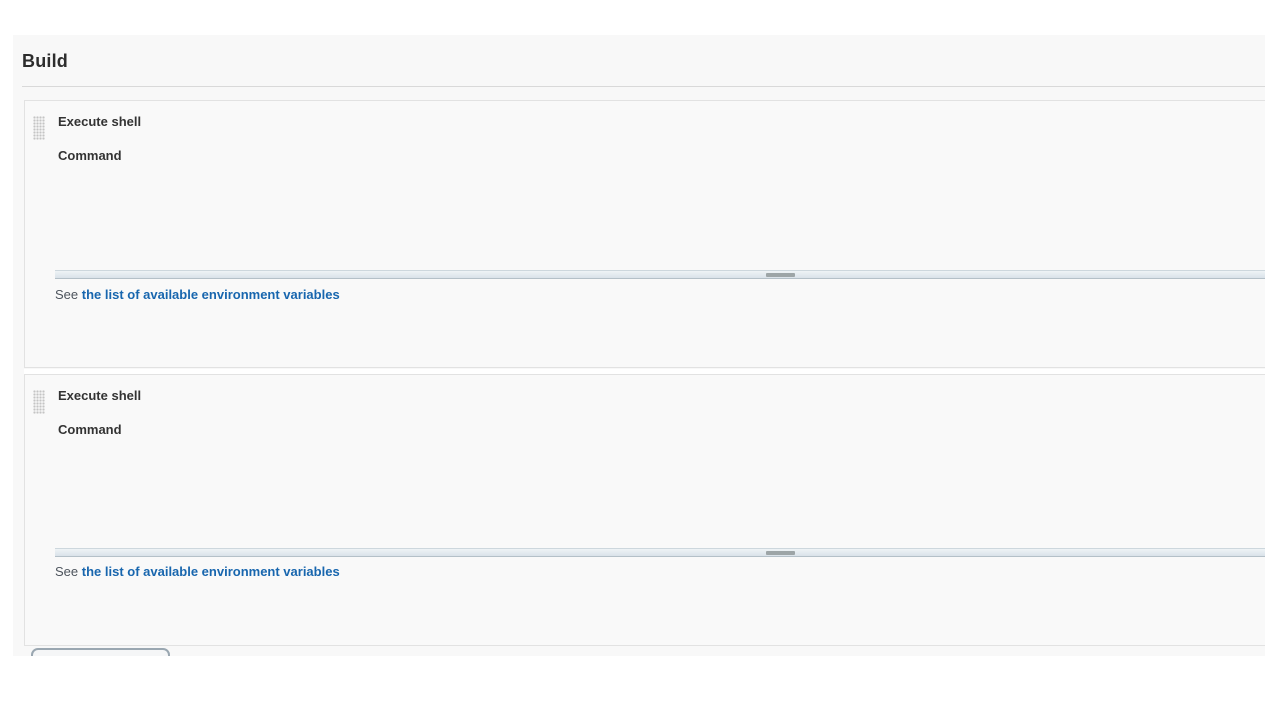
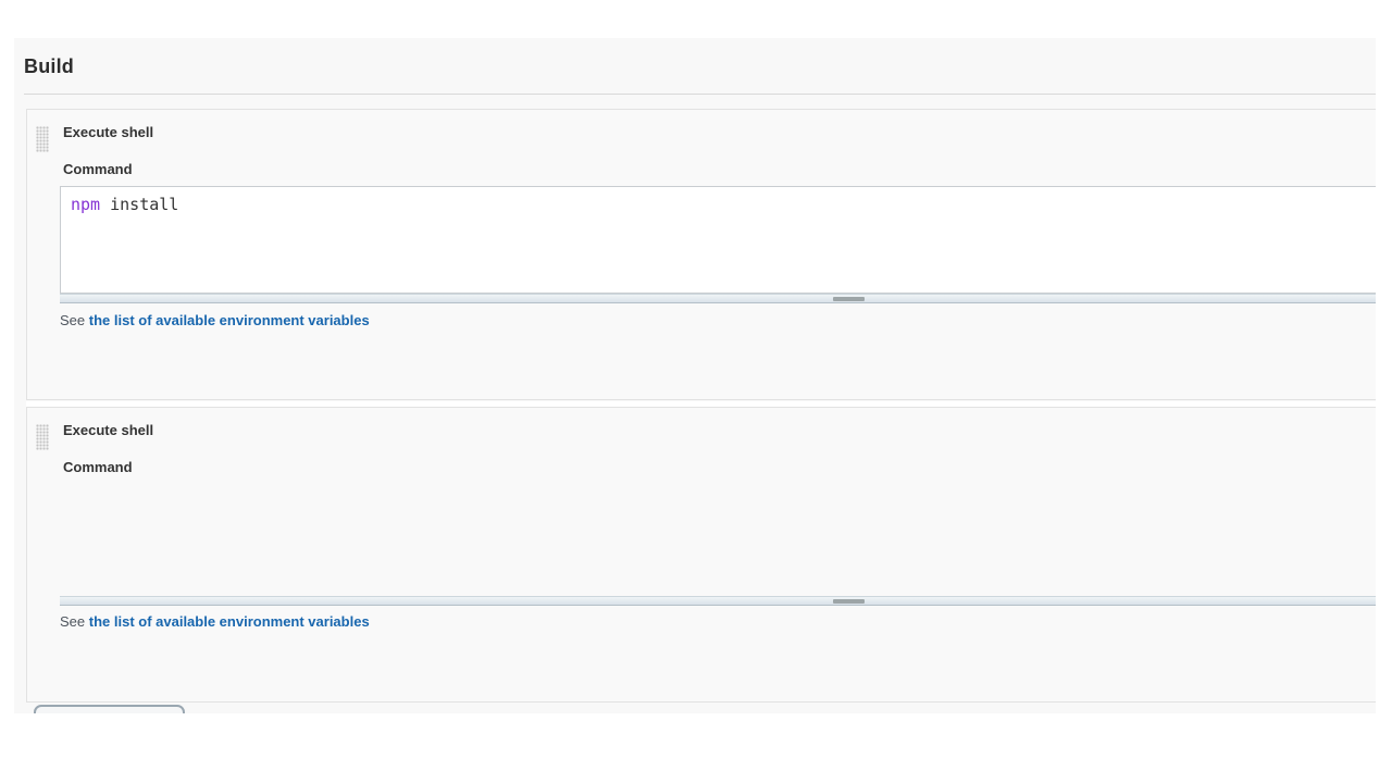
  Build
  Execute shell
  Command
+ npm install
  See the list of available environment variables
  Execute shell
  Command
  See the list of available environment variables
